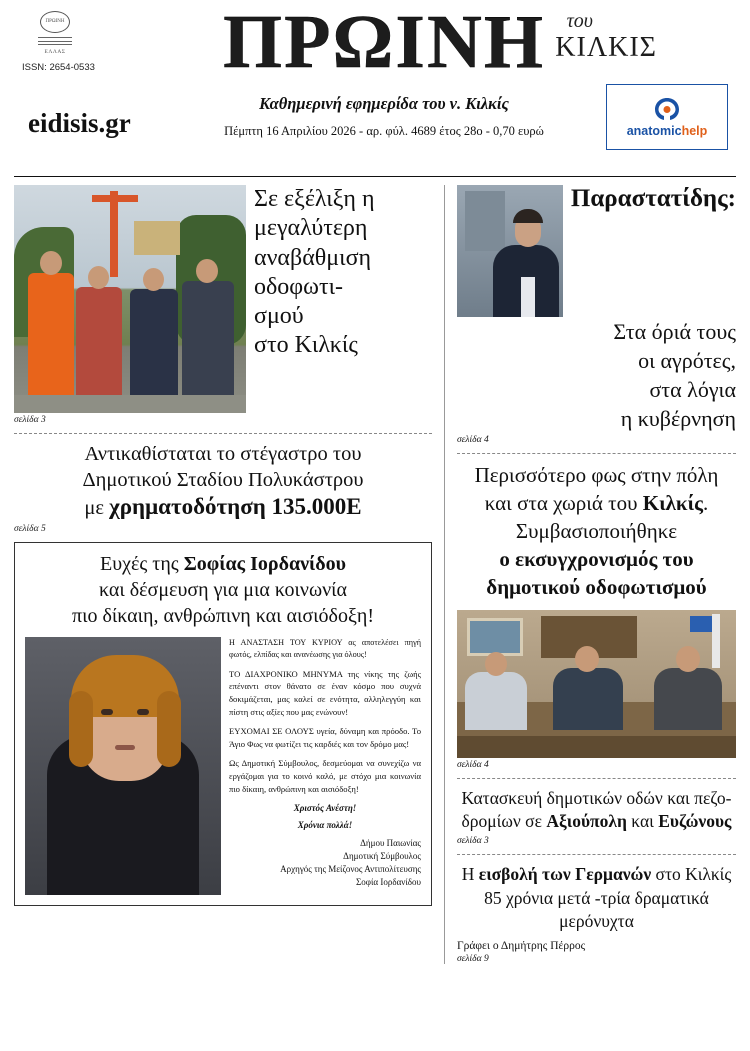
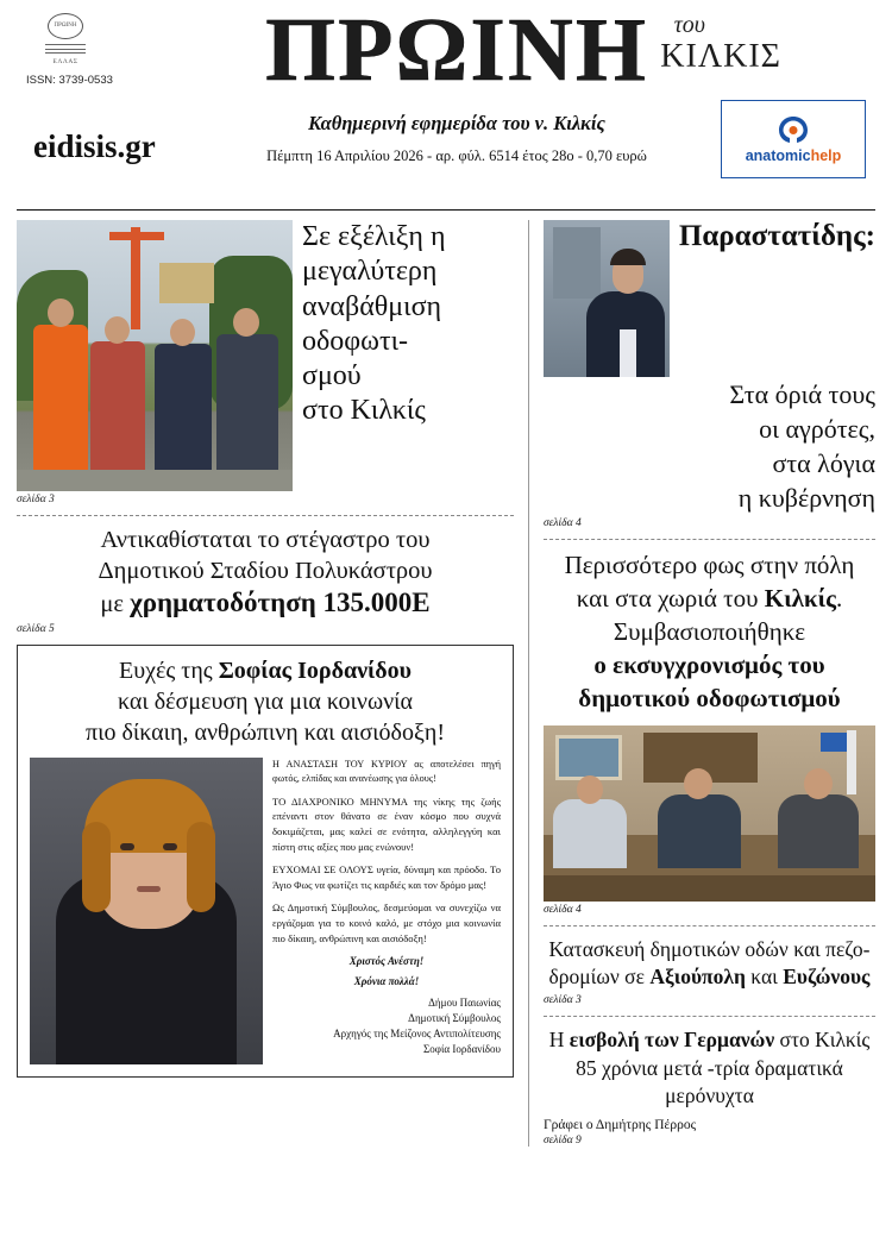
- ISSN: 2654-0533
+ ISSN: 3739-0533
  ΠΡΩΙΝΗ
  του
  ΚΙΛΚΙΣ
  Καθημερινή εφημερίδα του ν. Κιλκίς
- Πέμπτη 16 Απριλίου 2026 - αρ. φύλ. 4689 έτος 28ο - 0,70 ευρώ
+ Πέμπτη 16 Απριλίου 2026 - αρ. φύλ. 6514 έτος 28ο - 0,70 ευρώ
  eidisis.gr
  anatomichelp
  σελίδα 3
  Σε εξέλιξη η
  μεγαλύτερη
  αναβάθμιση
  οδοφωτι-
  σμού
  στο Κιλκίς
  Αντικαθίσταται το στέγαστρο του
  Δημοτικού Σταδίου Πολυκάστρου
  με χρηματοδότηση 135.000Ε
  σελίδα 5
  Ευχές της Σοφίας Ιορδανίδου
  και δέσμευση για μια κοινωνία
  πιο δίκαιη, ανθρώπινη και αισιόδοξη!
  Η ΑΝΑΣΤΑΣΗ ΤΟΥ ΚΥΡΙΟΥ ας αποτελέσει πηγή φωτός, ελπίδας και ανανέωσης για όλους!
  ΤΟ ΔΙΑΧΡΟΝΙΚΟ ΜΗΝΥΜΑ της νίκης της ζωής επέναντι στον θάνατο σε έναν κόσμο που συχνά δοκιμάζεται, μας καλεί σε ενότητα, αλληλεγγύη και πίστη στις αξίες που μας ενώνουν!
  ΕΥΧΟΜΑΙ ΣΕ ΟΛΟΥΣ υγεία, δύναμη και πρόοδο. Το Άγιο Φως να φωτίζει τις καρδιές και τον δρόμο μας!
  Ως Δημοτική Σύμβουλος, δεσμεύομαι να συνεχίζω να εργάζομαι για το κοινό καλό, με στόχο μια κοινωνία πιο δίκαιη, ανθρώπινη και αισιόδοξη!
  Χριστός Ανέστη!
  Χρόνια πολλά!
  Δήμου Παιωνίας
  Δημοτική Σύμβουλος
  Αρχηγός της Μείζονος Αντιπολίτευσης
  Σοφία Ιορδανίδου
  Παραστατίδης:
  Στα όριά τους
  οι αγρότες,
  στα λόγια
  η κυβέρνηση
  σελίδα 4
  Περισσότερο φως στην πόλη
  και στα χωριά του Κιλκίς.
  Συμβασιοποιήθηκε
  ο εκσυγχρονισμός του
  δημοτικού οδοφωτισμού
  σελίδα 4
  Κατασκευή δημοτικών οδών και πεζο-
  δρομίων σε Αξιούπολη και Ευζώνους
  σελίδα 3
  Η εισβολή των Γερμανών στο Κιλκίς
  85 χρόνια μετά -τρία δραματικά μερόνυχτα
  Γράφει ο Δημήτρης Πέρρος
  σελίδα 9
